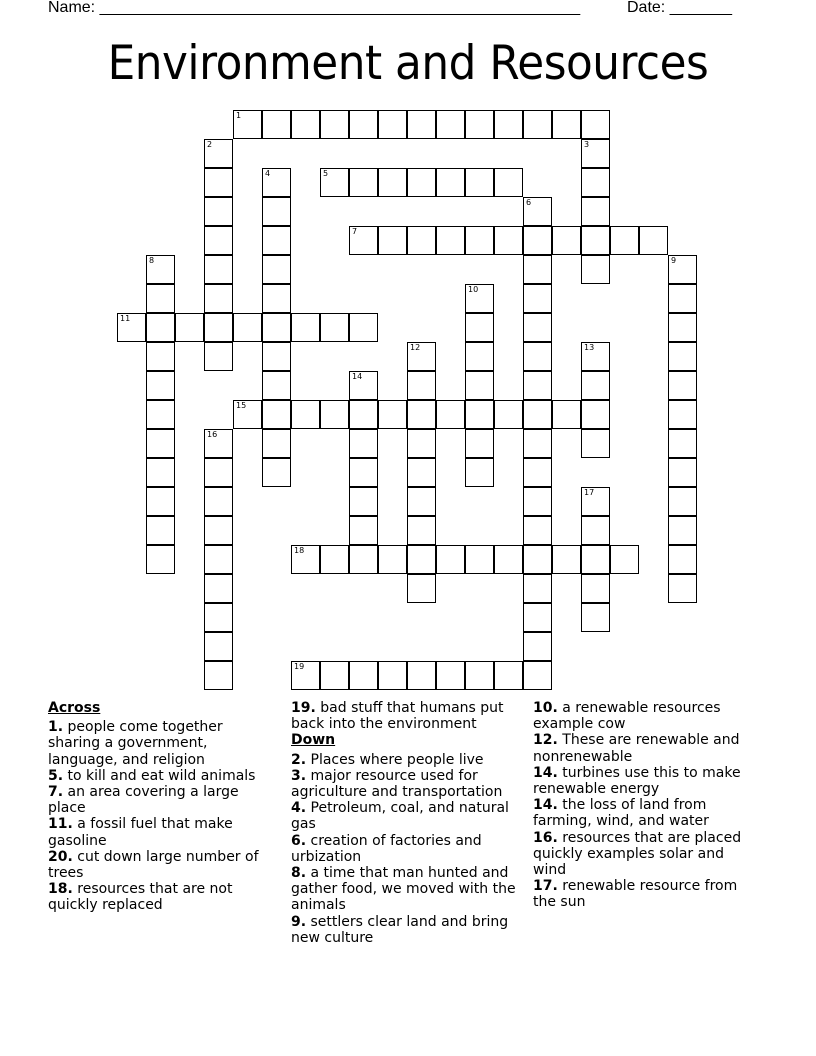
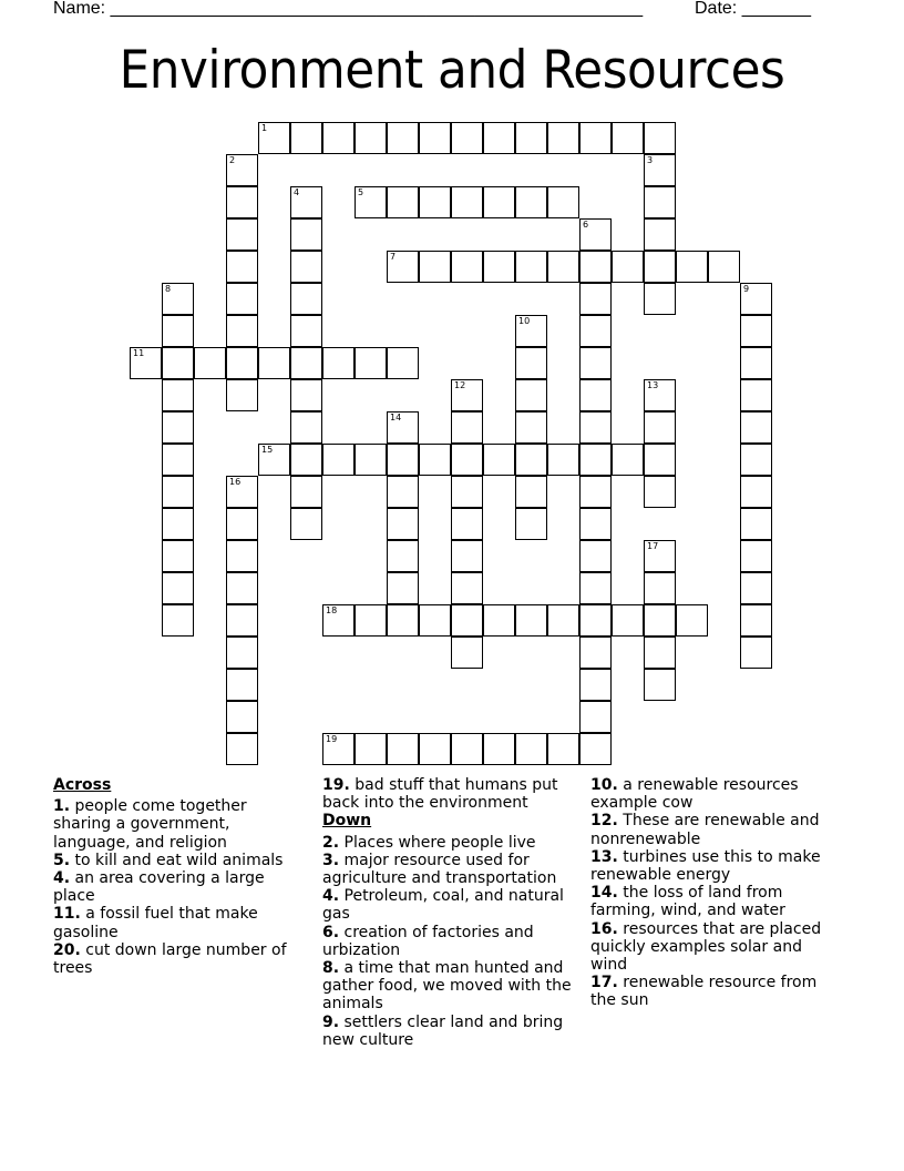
  Name: ______________________________________________________
  Date: _______
  Environment and Resources
  1
  5
  7
  11
  15
  18
  19
  2
  3
  4
  6
  8
  9
  10
  12
  13
  14
  16
  17
  Across
  1. people come together sharing a government, language, and religion
  5. to kill and eat wild animals
- 7. an area covering a large place
+ 4. an area covering a large place
  11. a fossil fuel that make gasoline
  20. cut down large number of trees
- 18. resources that are not quickly replaced
  19. bad stuff that humans put back into the environment
  Down
  2. Places where people live
  3. major resource used for agriculture and transportation
  4. Petroleum, coal, and natural gas
  6. creation of factories and urbization
  8. a time that man hunted and gather food, we moved with the animals
  9. settlers clear land and bring new culture
  10. a renewable resources example cow
  12. These are renewable and nonrenewable
- 14. turbines use this to make renewable energy
+ 13. turbines use this to make renewable energy
  14. the loss of land from farming, wind, and water
  16. resources that are placed quickly examples solar and wind
  17. renewable resource from the sun
